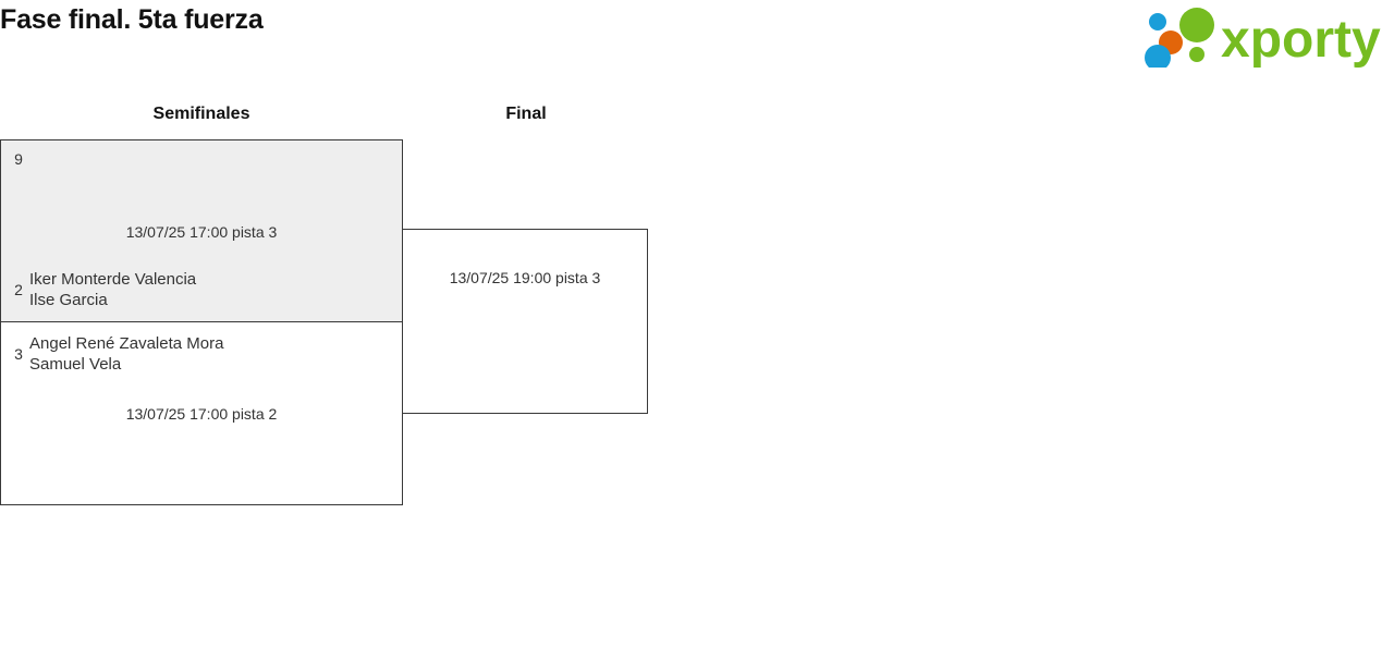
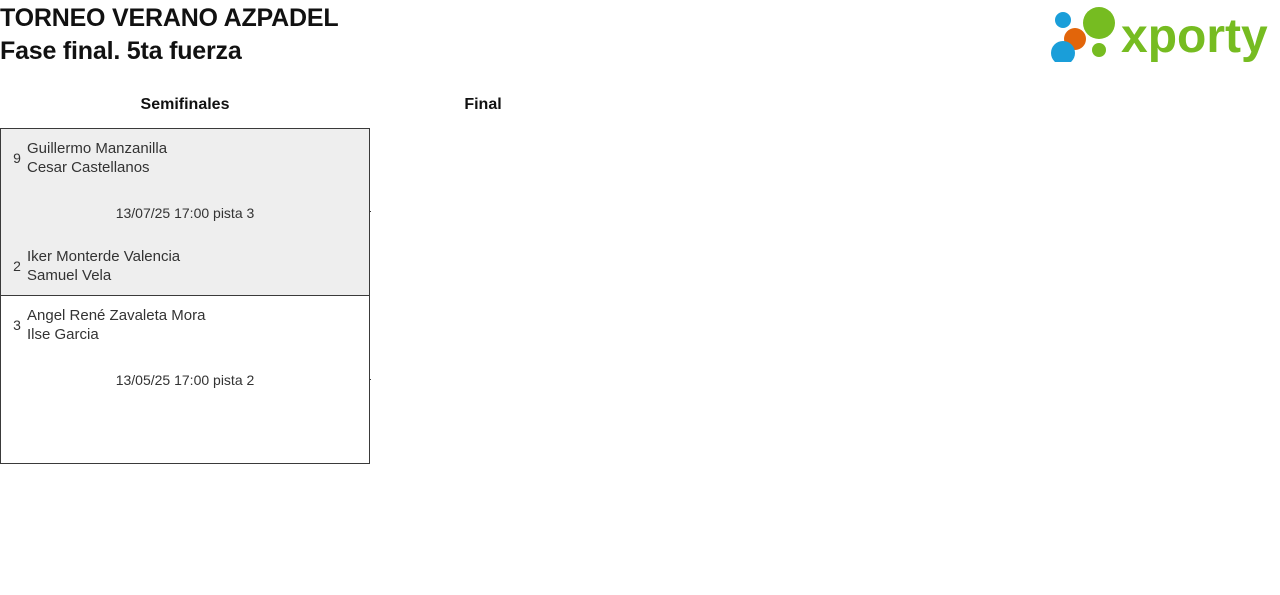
+ TORNEO VERANO AZPADEL
  Fase final. 5ta fuerza
  xporty
  Semifinales
  Final
  9
+ Guillermo Manzanilla
+ Cesar Castellanos
  13/07/25 17:00 pista 3
  2
  Iker Monterde Valencia
- Ilse Garcia
+ Samuel Vela
  3
  Angel René Zavaleta Mora
- Samuel Vela
+ Ilse Garcia
- 13/07/25 17:00 pista 2
+ 13/05/25 17:00 pista 2
- 13/07/25 19:00 pista 3
